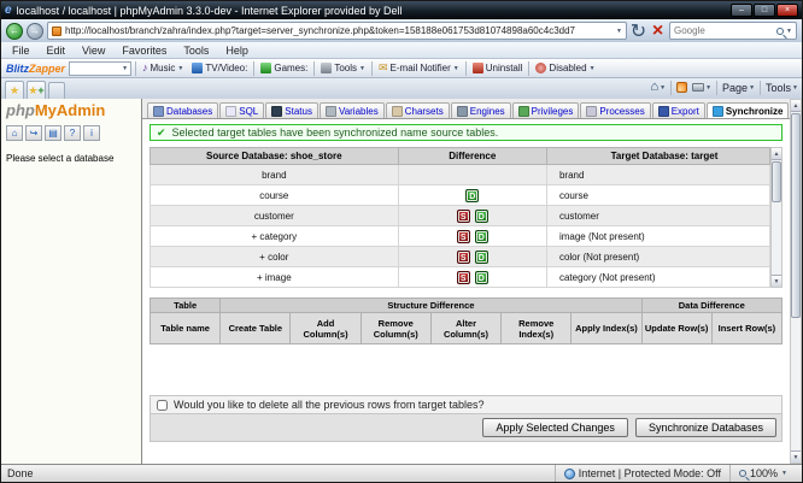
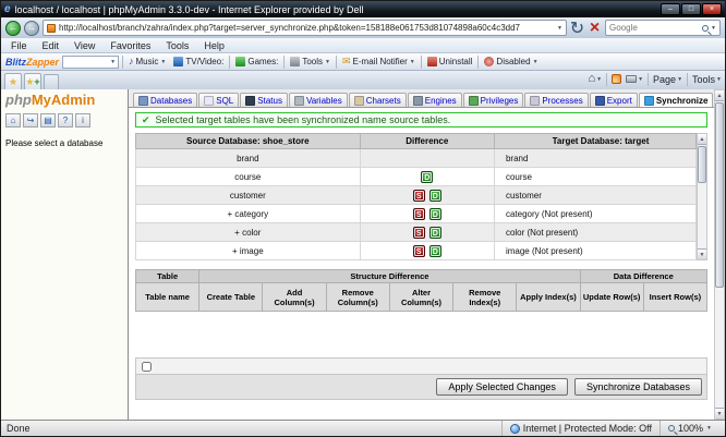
  e
  localhost / localhost | phpMyAdmin 3.3.0-dev - Internet Explorer provided by Dell
  ←
  →
  http://localhost/branch/zahra/index.php?target=server_synchronize.php&token=158188e061753d81074898a60c4c3dd7
  ↻
  ×
  Google
  File
  Edit
  View
  Favorites
  Tools
  Help
  BlitzZapper
  ♪
  Music
  TV/Video:
  Games:
  Tools
  ✉
  E-mail Notifier
  Uninstall
  Disabled
  ★
  ★
  +
  ⌂
  Page
  Tools
  phpMyAdmin
  ⌂
  ↪
  ▤
  ?
  i
  Please select a database
  Databases
  SQL
  Status
  Variables
  Charsets
  Engines
  Privileges
  Processes
  Export
  Synchronize
  ✔
  Selected target tables have been synchronized name source tables.
  Source Database: shoe_store	Difference	Target Database: target
  brand		brand
  course		course
  customer		customer
- + category		image (Not present)
+ + category		category (Not present)
  + color		color (Not present)
- + image		category (Not present)
+ + image		image (Not present)
  Table	Structure Difference	Data Difference
  Table name	Create Table	Add Column(s)	Remove Column(s)	Alter Column(s)	Remove Index(s)	Apply Index(s)	Update Row(s)	Insert Row(s)
- Would you like to delete all the previous rows from target tables?
  Apply Selected Changes
  Synchronize Databases
  Done
  Internet | Protected Mode: Off
  100%
